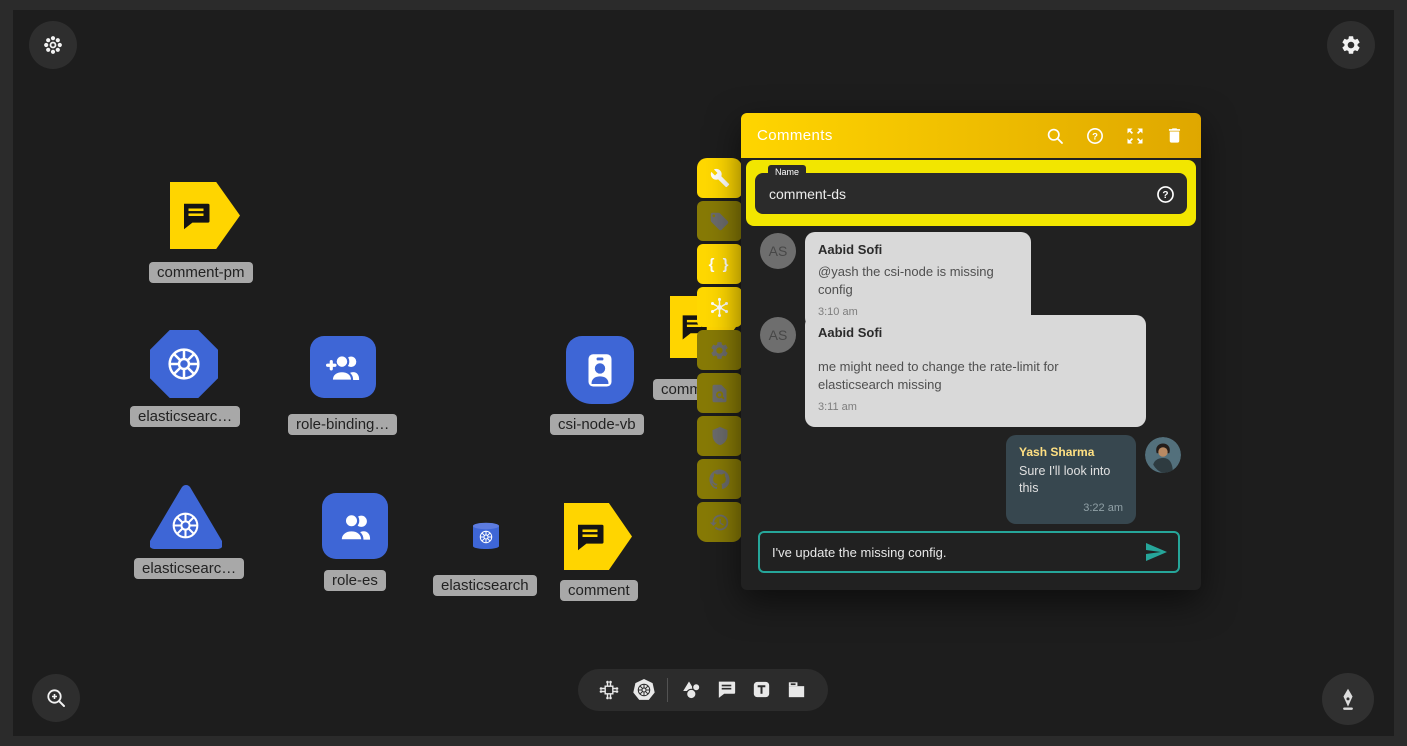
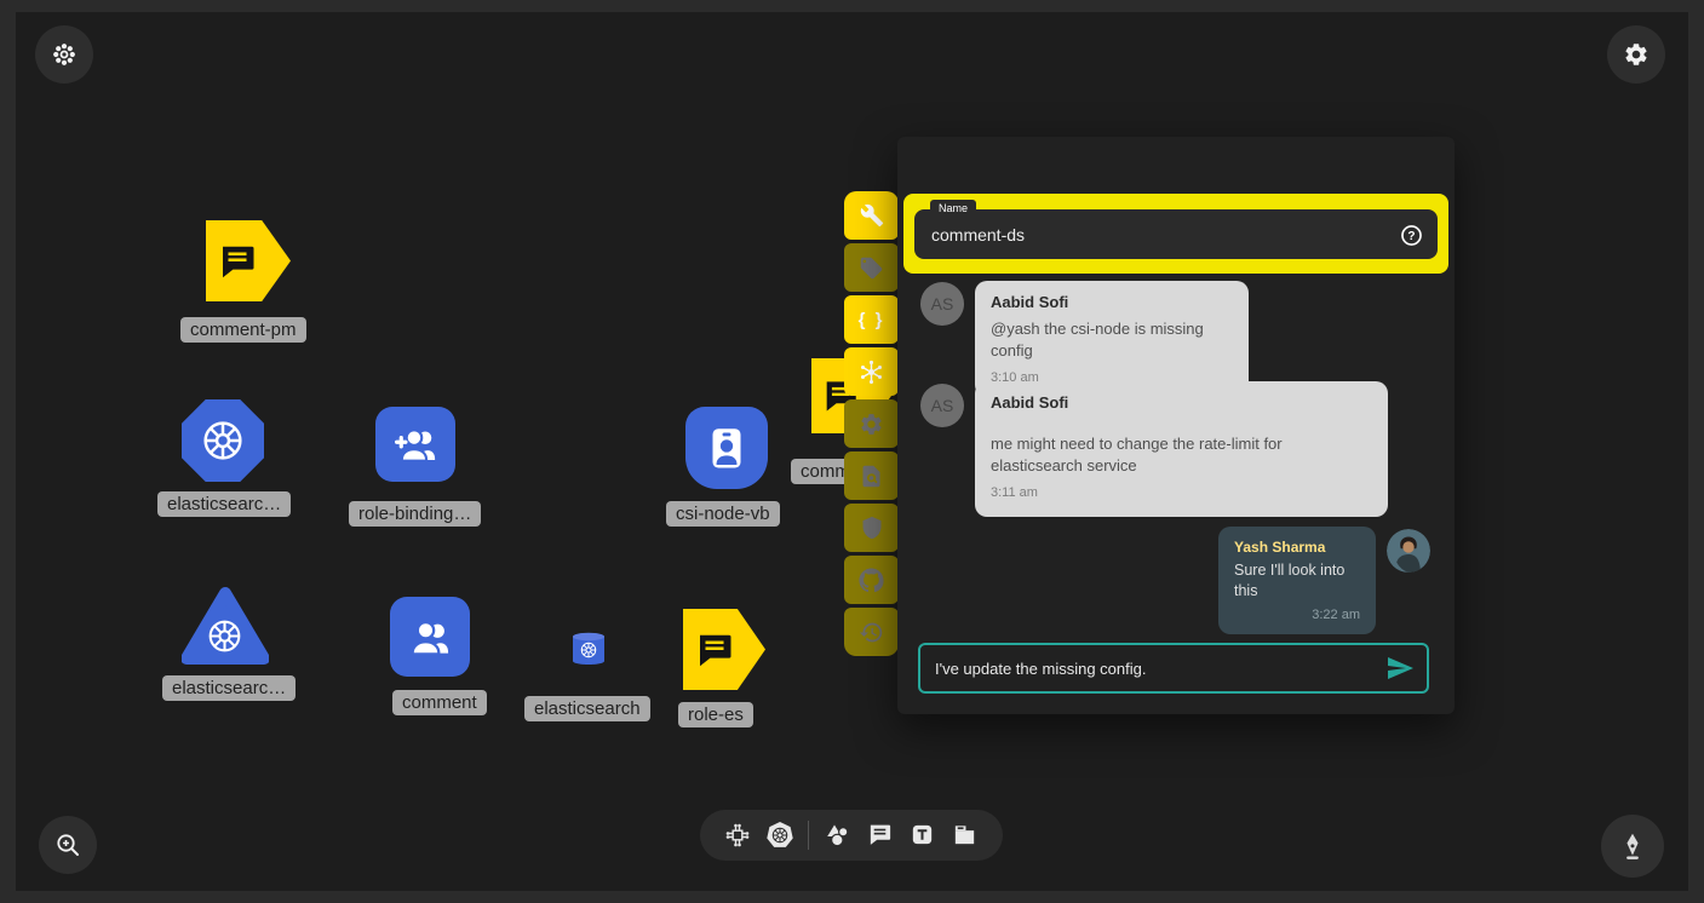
  comment-pm
  comm
  elasticsearc…
  role-binding…
  csi-node-vb
  elasticsearc…
- role-es
+ comment
  elasticsearch
- comment
+ role-es
  { }
- Comments
  comment-ds
  Name
  AS
  Aabid Sofi
  @yash the csi-node is missing config
  3:10 am
  AS
  Aabid Sofi
- me might need to change the rate-limit for elasticsearch missing
+ me might need to change the rate-limit for elasticsearch service
  3:11 am
  Yash Sharma
  Sure I'll look into this
  3:22 am
  I've update the missing config.
